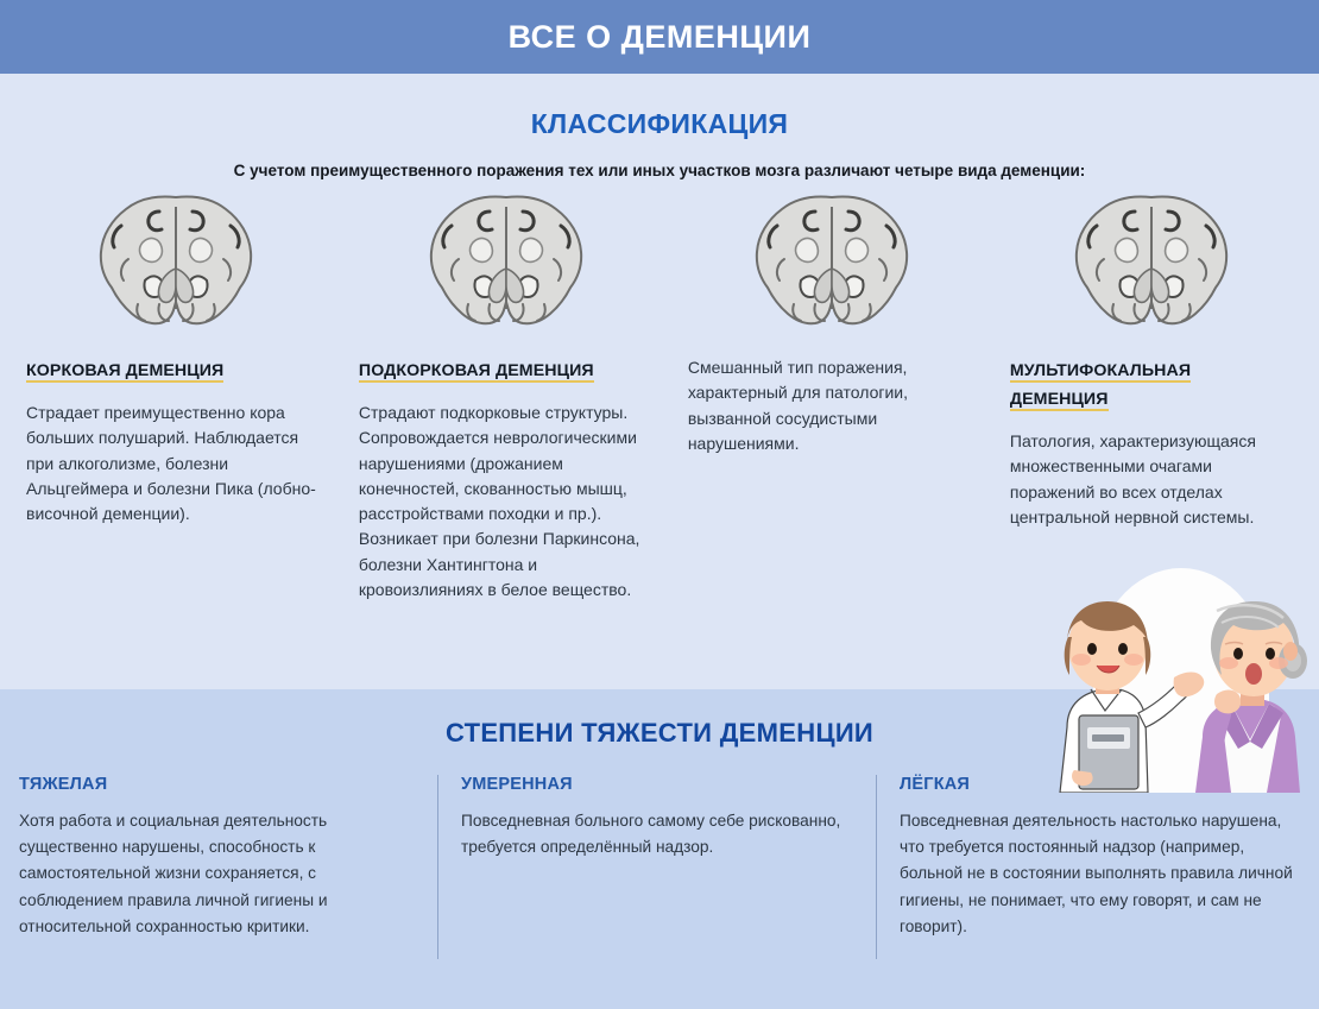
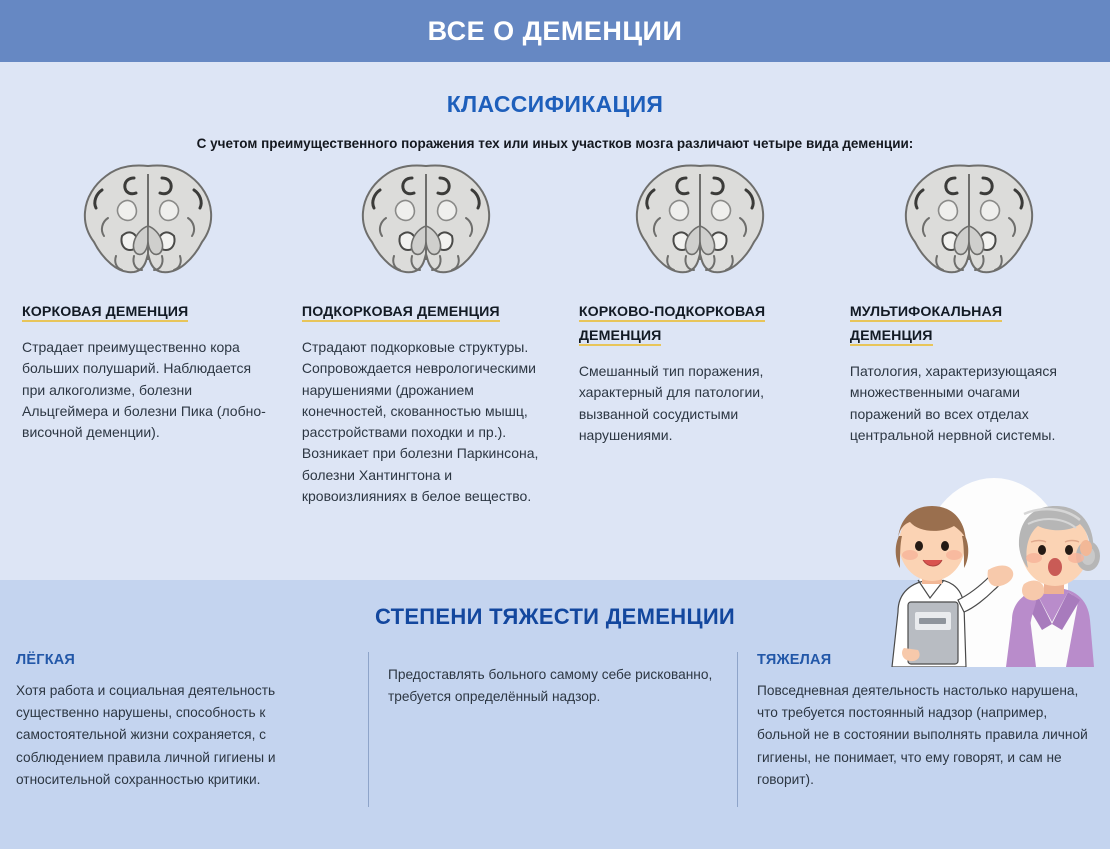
  ВСЕ О ДЕМЕНЦИИ
  КЛАССИФИКАЦИЯ
  С учетом преимущественного поражения тех или иных участков мозга различают четыре вида деменции:
  КОРКОВАЯ ДЕМЕНЦИЯ
  Страдает преимущественно кора больших полушарий. Наблюдается при алкоголизме, болезни Альцгеймера и болезни Пика (лобно-височной деменции).
  ПОДКОРКОВАЯ ДЕМЕНЦИЯ
  Страдают подкорковые структуры. Сопровождается неврологическими нарушениями (дрожанием конечностей, скованностью мышц, расстройствами походки и пр.). Возникает при болезни Паркинсона, болезни Хантингтона и кровоизлияниях в белое вещество.
+ КОРКОВО-ПОДКОРКОВАЯ ДЕМЕНЦИЯ
  Смешанный тип поражения, характерный для патологии, вызванной сосудистыми нарушениями.
  МУЛЬТИФОКАЛЬНАЯ ДЕМЕНЦИЯ
  Патология, характеризующаяся множественными очагами поражений во всех отделах центральной нервной системы.
  СТЕПЕНИ ТЯЖЕСТИ ДЕМЕНЦИИ
- ТЯЖЕЛАЯ
+ ЛЁГКАЯ
  Хотя работа и социальная деятельность существенно нарушены, способность к самостоятельной жизни сохраняется, с соблюдением правила личной гигиены и относительной сохранностью критики.
- УМЕРЕННАЯ
- Повседневная больного самому себе рискованно, требуется определённый надзор.
+ Предоставлять больного самому себе рискованно, требуется определённый надзор.
- ЛЁГКАЯ
+ ТЯЖЕЛАЯ
  Повседневная деятельность настолько нарушена, что требуется постоянный надзор (например, больной не в состоянии выполнять правила личной гигиены, не понимает, что ему говорят, и сам не говорит).
